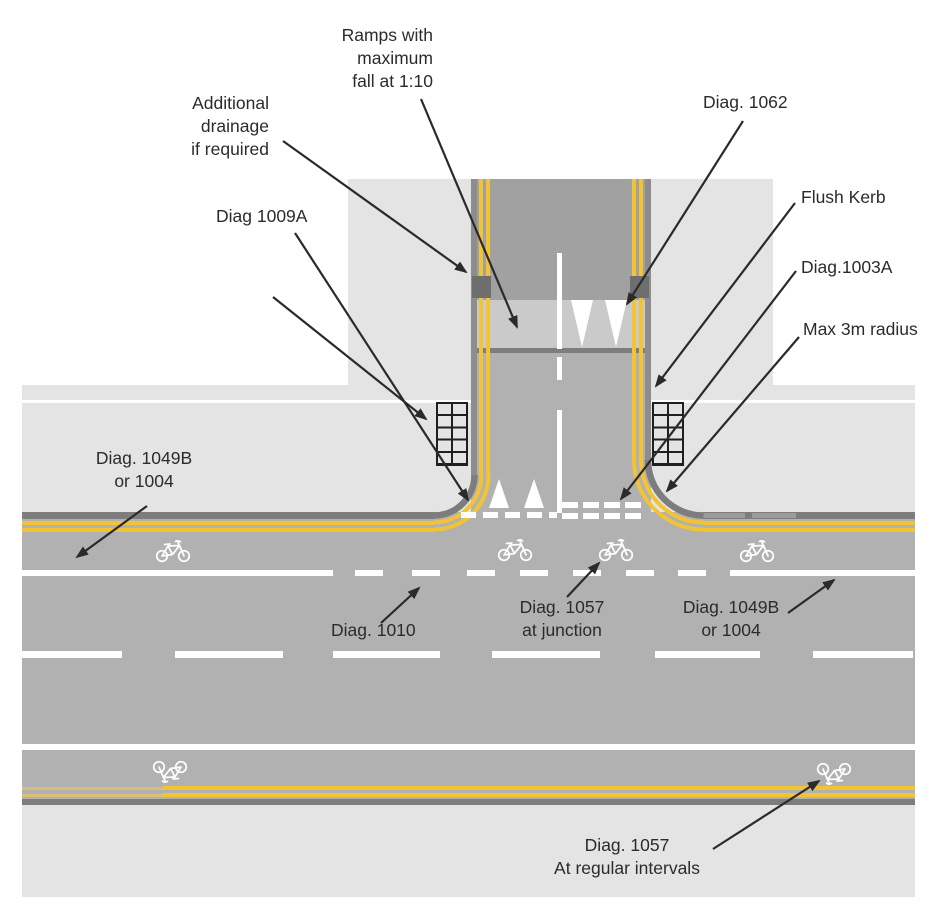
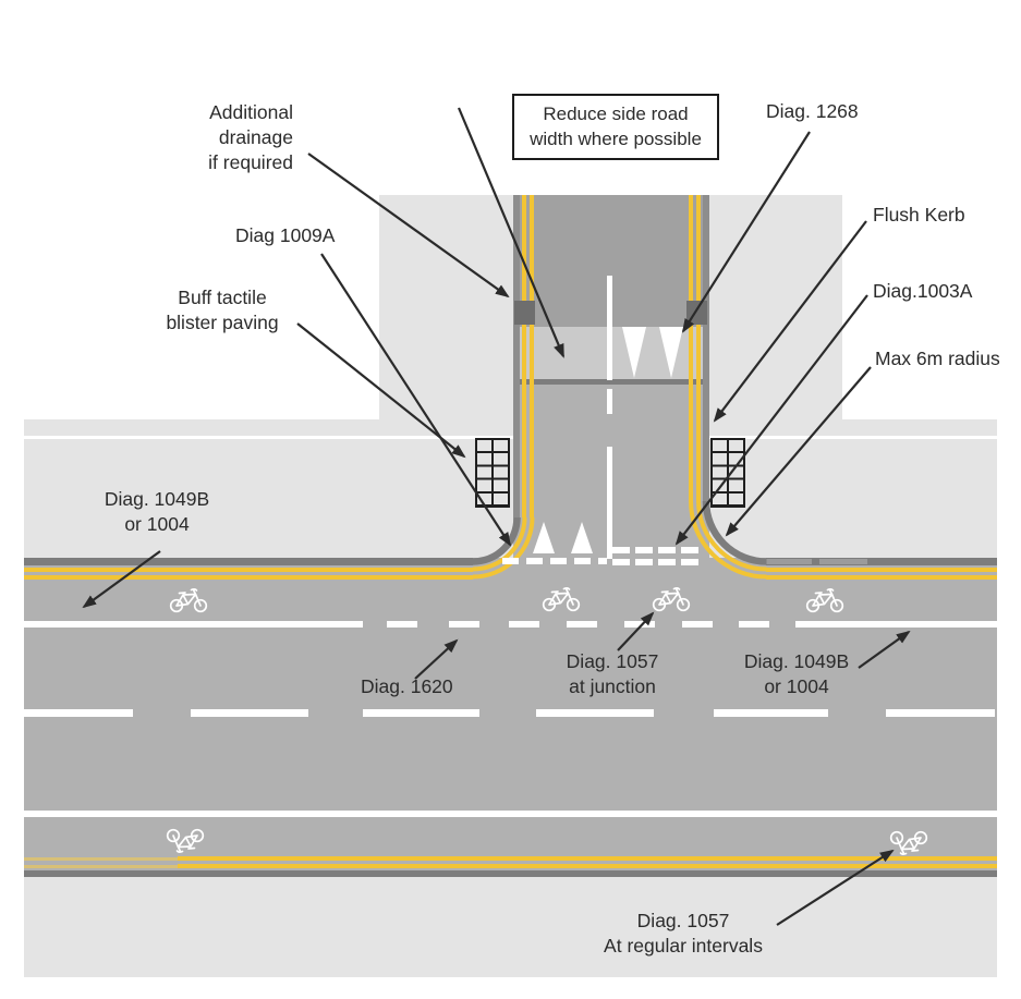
- Ramps with
- maximum
- fall at 1:10
  Additional
  drainage
  if required
  Diag 1009A
+ Buff tactile
+ blister paving
+ Reduce side road
+ width where possible
- Diag. 1062
+ Diag. 1268
  Flush Kerb
  Diag.1003A
- Max 3m radius
+ Max 6m radius
  Diag. 1049B
  or 1004
- Diag. 1010
+ Diag. 1620
  Diag. 1057
  at junction
  Diag. 1049B
  or 1004
  Diag. 1057
  At regular intervals
